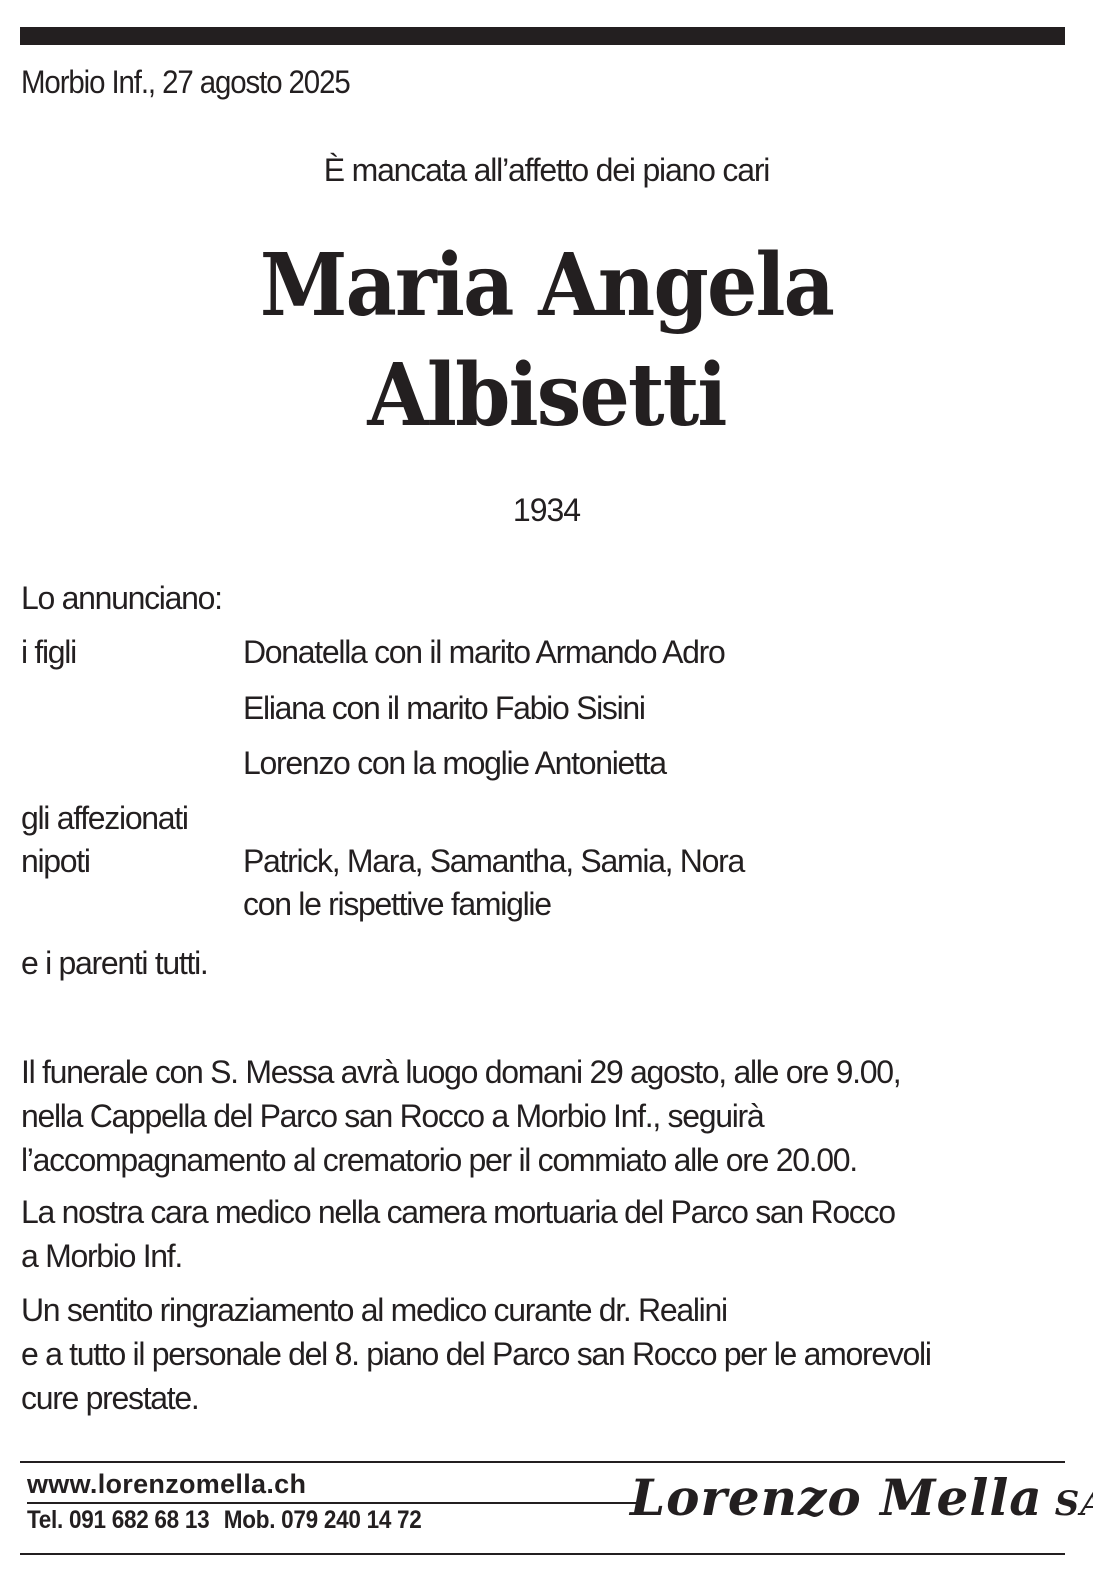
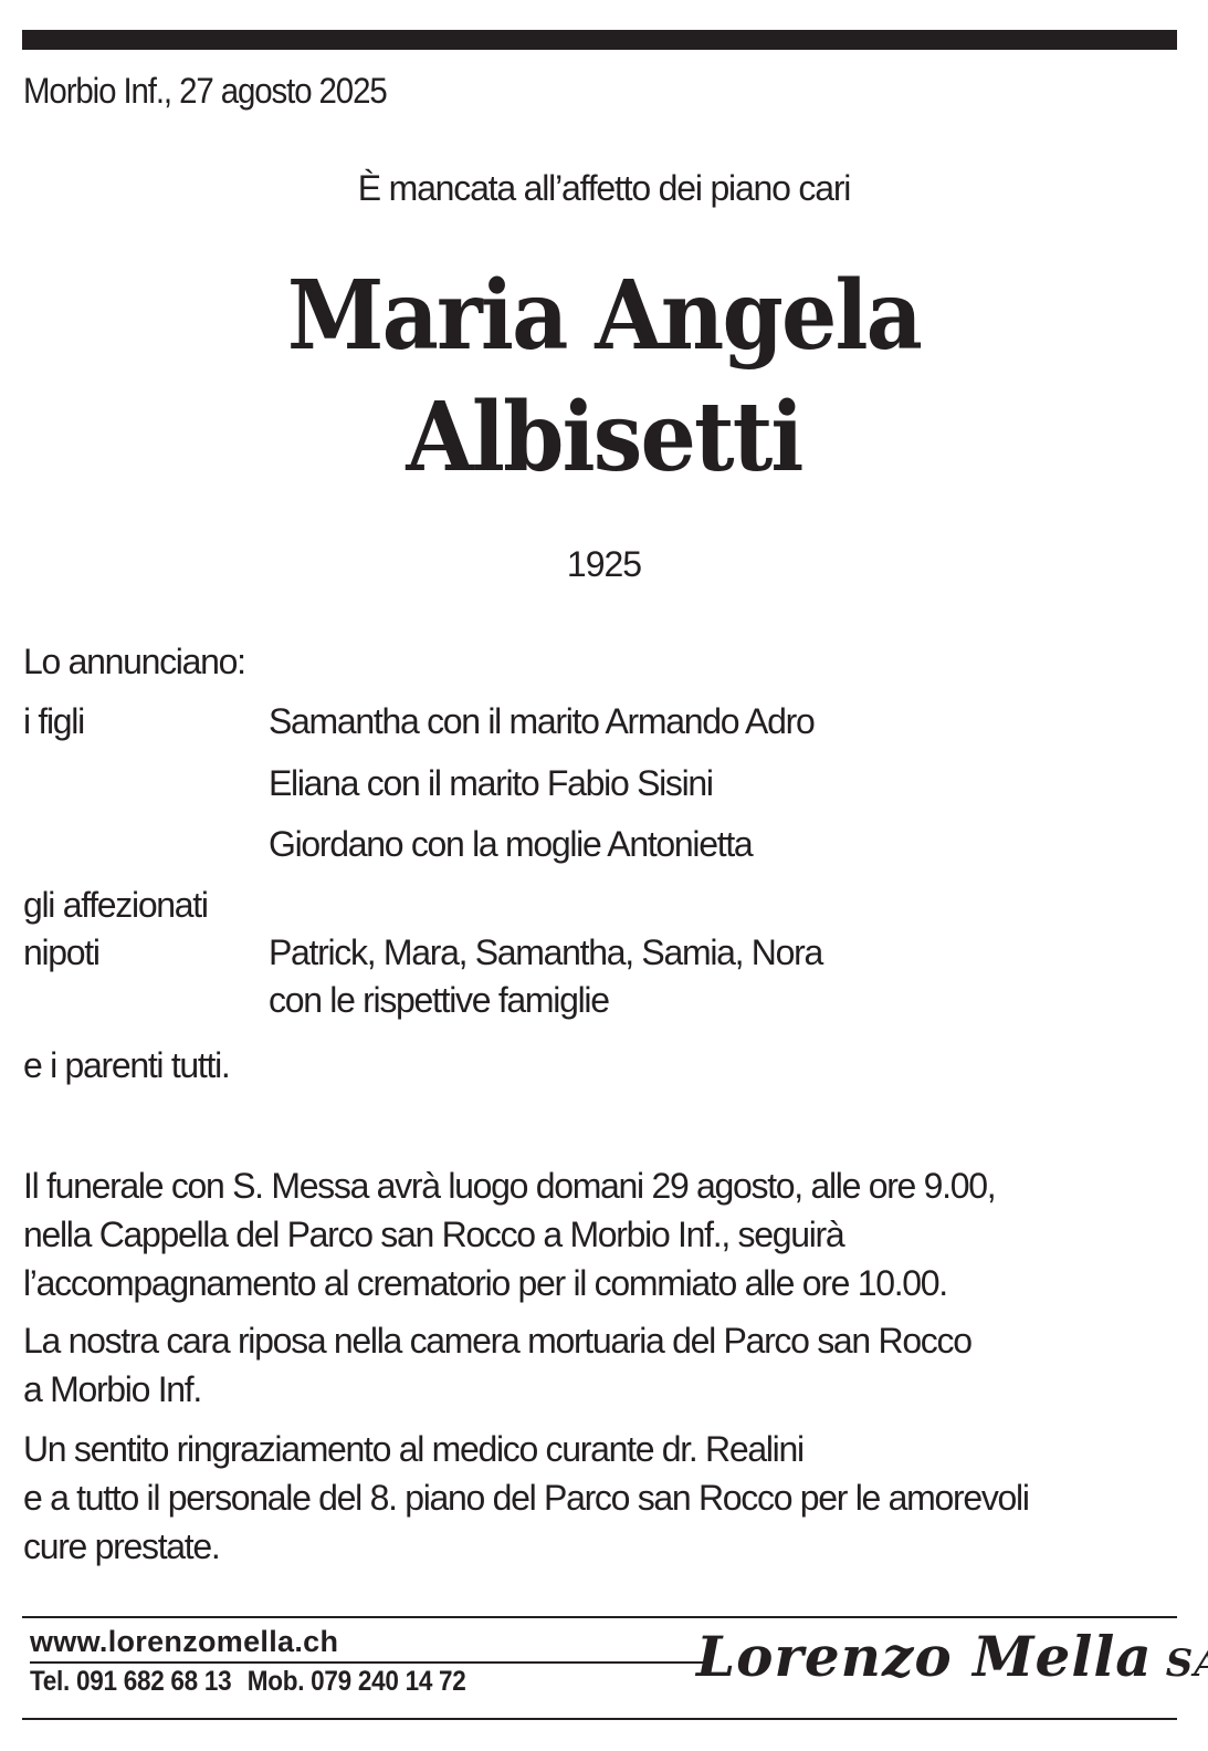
  Morbio Inf., 27 agosto 2025
  È mancata all’affetto dei piano cari
  Maria Angela
  Albisetti
- 1934
+ 1925
  Lo annunciano:
  i figli
- Donatella con il marito Armando Adro
+ Samantha con il marito Armando Adro
  Eliana con il marito Fabio Sisini
- Lorenzo con la moglie Antonietta
+ Giordano con la moglie Antonietta
  gli affezionati
  nipoti
  Patrick, Mara, Samantha, Samia, Nora
  con le rispettive famiglie
  e i parenti tutti.
  Il funerale con S. Messa avrà luogo domani 29 agosto, alle ore 9.00,
  nella Cappella del Parco san Rocco a Morbio Inf., seguirà
- l’accompagnamento al crematorio per il commiato alle ore 20.00.
+ l’accompagnamento al crematorio per il commiato alle ore 10.00.
- La nostra cara medico nella camera mortuaria del Parco san Rocco
+ La nostra cara riposa nella camera mortuaria del Parco san Rocco
  a Morbio Inf.
  Un sentito ringraziamento al medico curante dr. Realini
  e a tutto il personale del 8. piano del Parco san Rocco per le amorevoli
  cure prestate.
  www.lorenzomella.ch
  Tel. 091 682 68 13 Mob. 079 240 14 72
  Lorenzo Mella S
